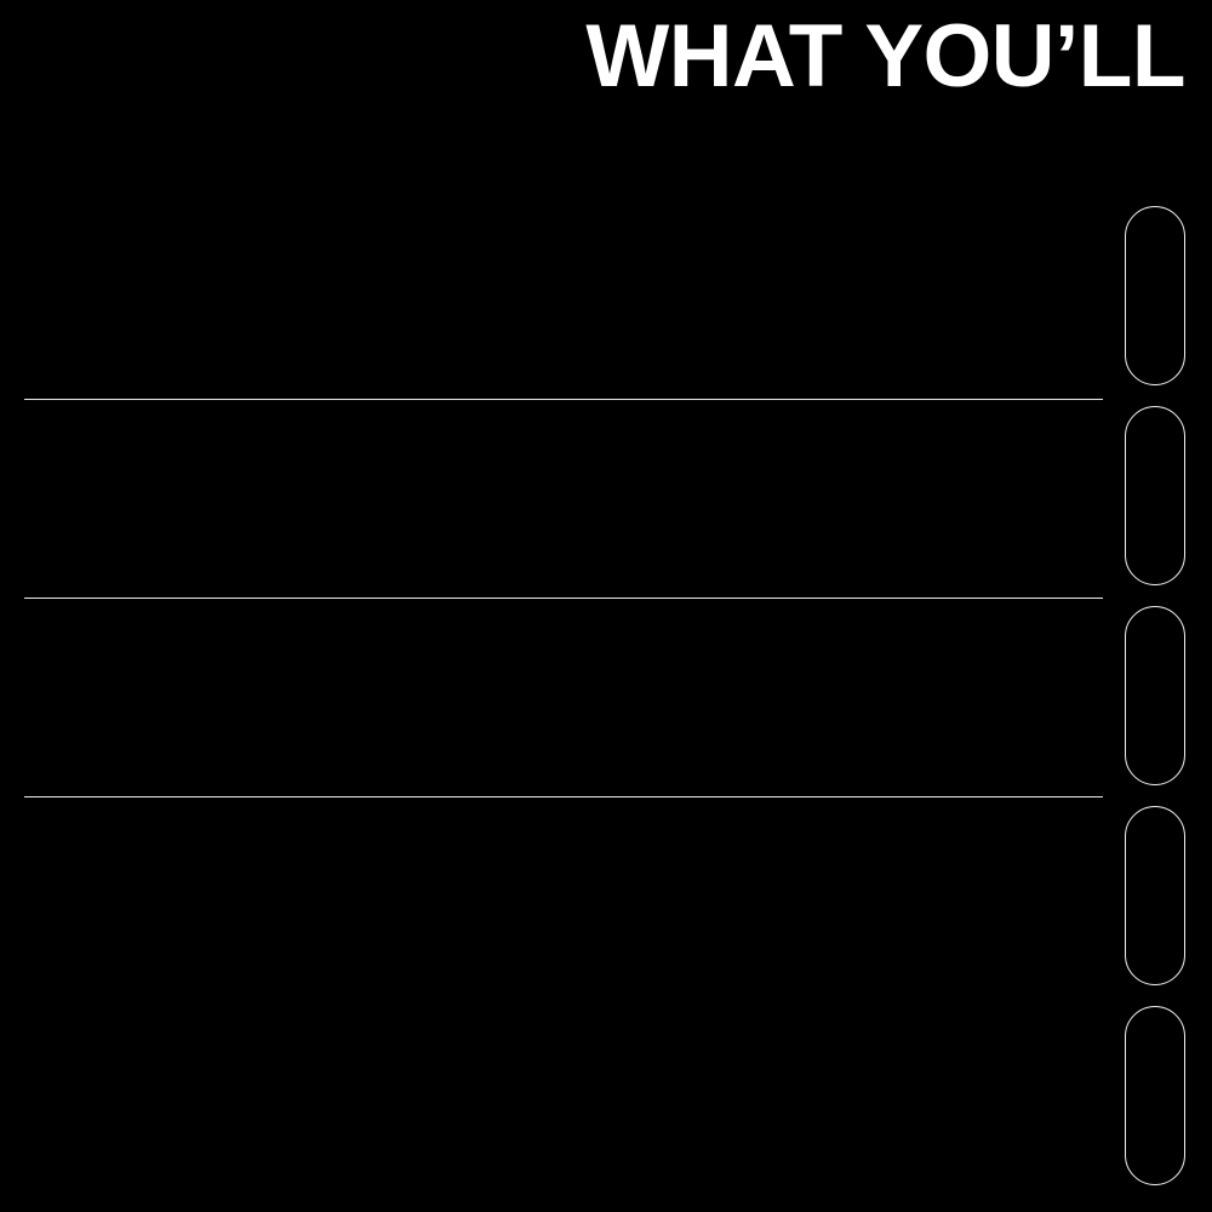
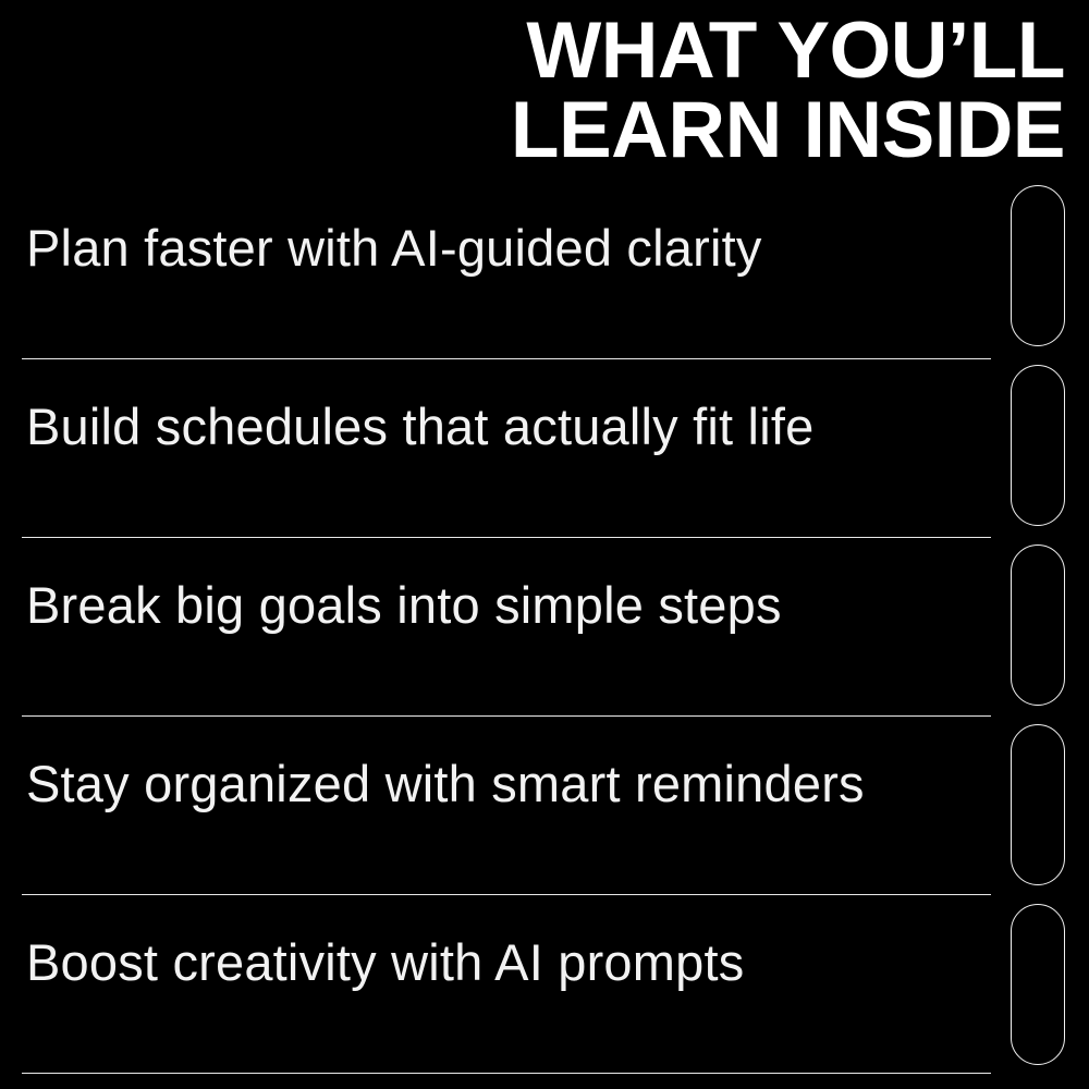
  WHAT YOU’LL
+ LEARN INSIDE
+ Plan faster with AI-guided clarity
+ Build schedules that actually fit life
+ Break big goals into simple steps
+ Stay organized with smart reminders
+ Boost creativity with AI prompts
